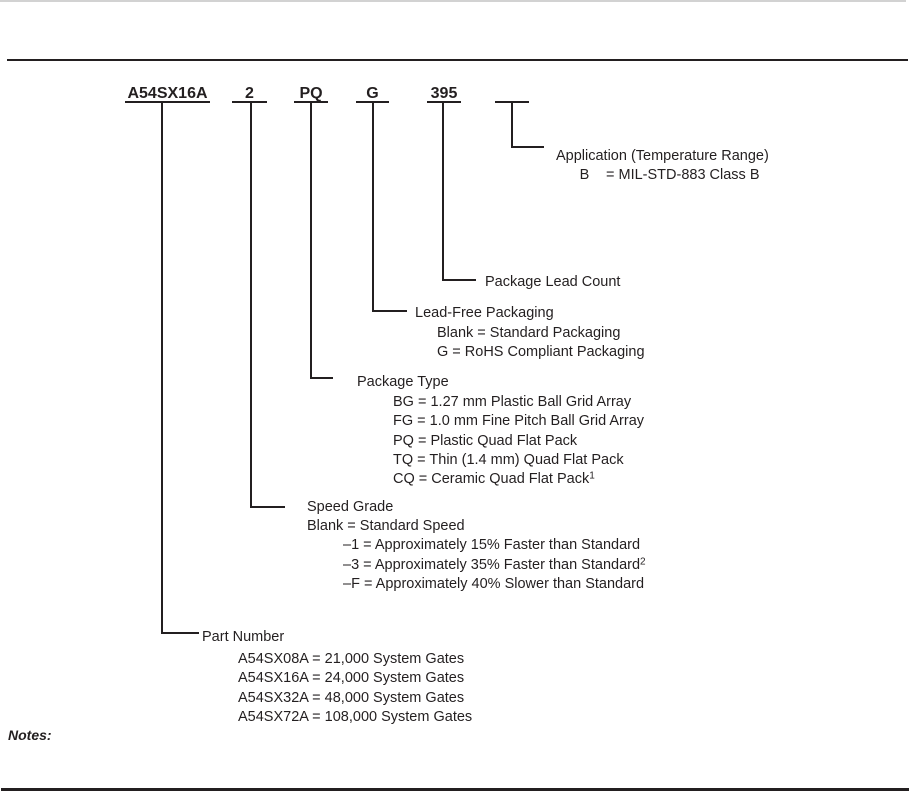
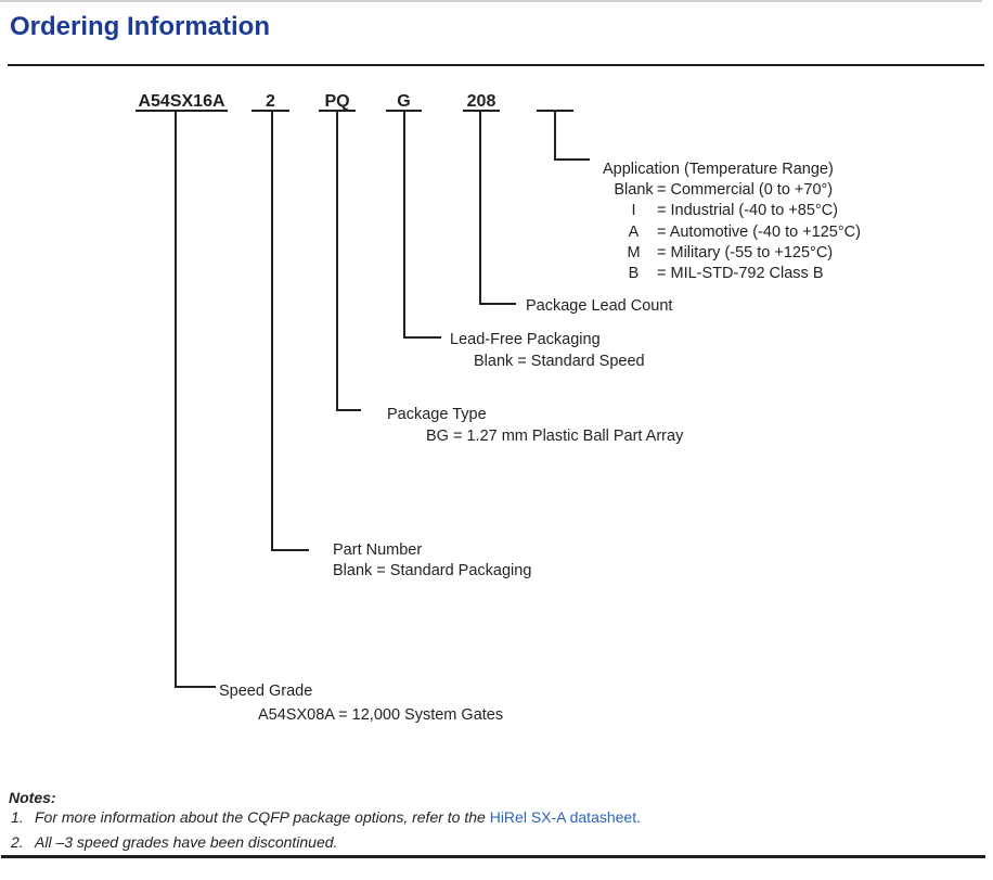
+ Ordering Information
  A54SX16A
  2
  PQ
  G
- 395
+ 208
  Application (Temperature Range)
+ Blank = Commercial (0 to +70°)
+ I = Industrial (-40 to +85°C)
+ A = Automotive (-40 to +125°C)
+ M = Military (-55 to +125°C)
- B = MIL-STD-883 Class B
+ B = MIL-STD-792 Class B
  Package Lead Count
  Lead-Free Packaging
- Blank = Standard Packaging
+ Blank = Standard Speed
- G = RoHS Compliant Packaging
  Package Type
- BG = 1.27 mm Plastic Ball Grid Array
+ BG = 1.27 mm Plastic Ball Part Array
- FG = 1.0 mm Fine Pitch Ball Grid Array
- PQ = Plastic Quad Flat Pack
- TQ = Thin (1.4 mm) Quad Flat Pack
- CQ = Ceramic Quad Flat Pack1
- Speed Grade
+ Part Number
- Blank = Standard Speed
+ Blank = Standard Packaging
- –1 = Approximately 15% Faster than Standard
- –3 = Approximately 35% Faster than Standard2
- –F = Approximately 40% Slower than Standard
- Part Number
+ Speed Grade
- A54SX08A = 21,000 System Gates
+ A54SX08A = 12,000 System Gates
- A54SX16A = 24,000 System Gates
- A54SX32A = 48,000 System Gates
- A54SX72A = 108,000 System Gates
  Notes:
+ 1. For more information about the CQFP package options, refer to the HiRel SX-A datasheet.
+ 2. All –3 speed grades have been discontinued.
